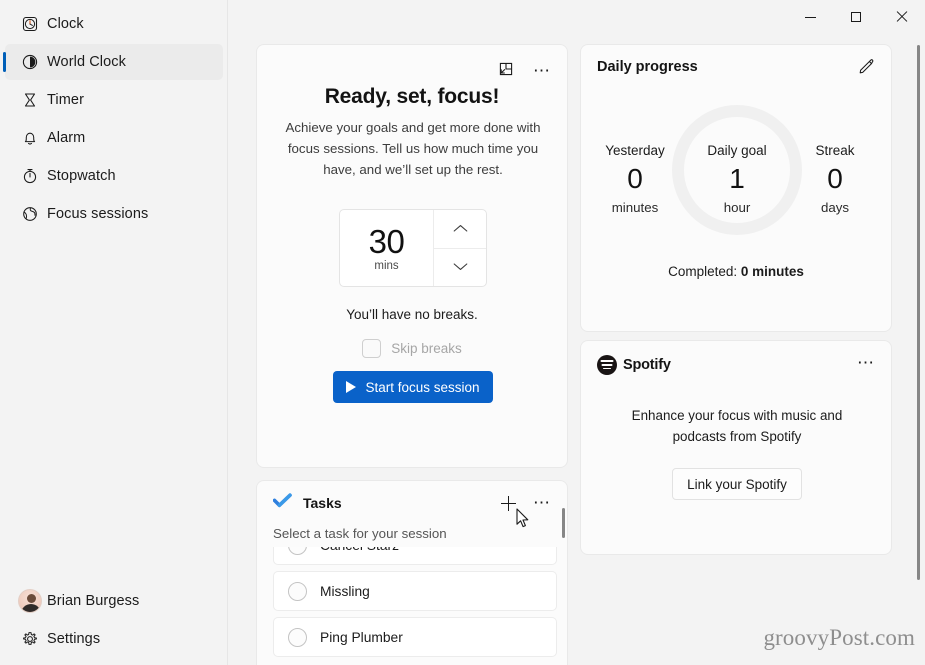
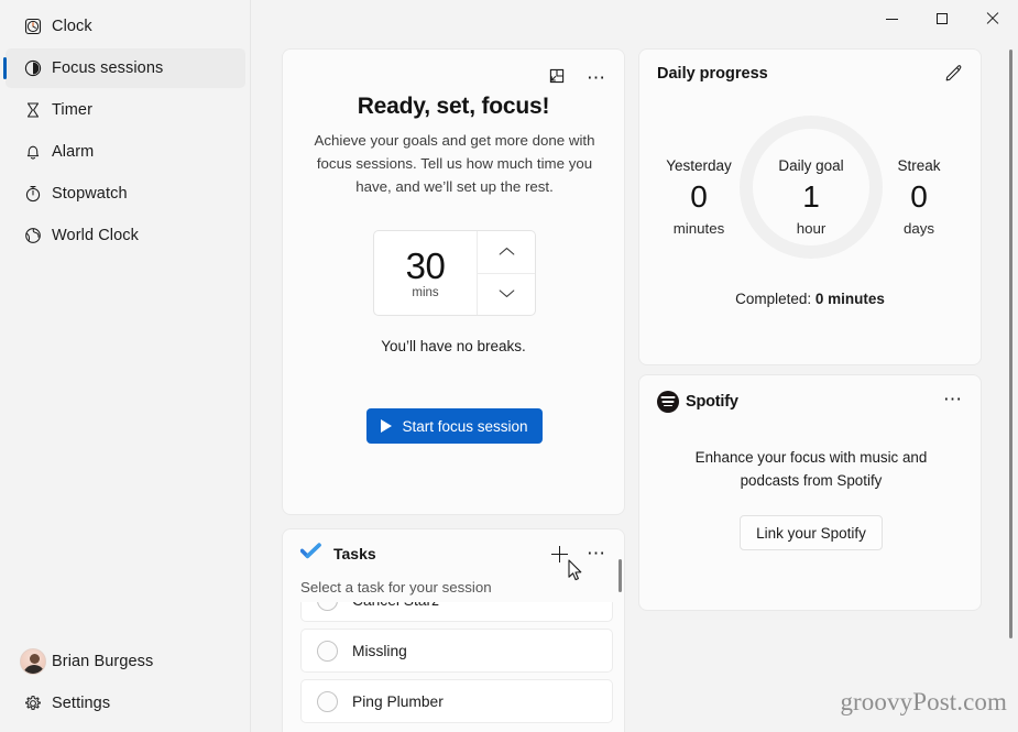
  Clock
- World Clock
+ Focus sessions
  Timer
  Alarm
  Stopwatch
- Focus sessions
+ World Clock
  Brian Burgess
  Settings
  ⋯
  Ready, set, focus!
  Achieve your goals and get more done with focus sessions. Tell us how much time you have, and we’ll set up the rest.
  30
  mins
  You’ll have no breaks.
- Skip breaks
  Start focus session
  Tasks
  ⋯
  Select a task for your session
  Missling
  Ping Plumber
  Daily progress
  Yesterday
  0
  minutes
  Daily goal
  1
  hour
  Streak
  0
  days
  Completed: 0 minutes
  Spotify
  ⋯
  Enhance your focus with music and podcasts from Spotify
  Link your Spotify
  groovyPost.com
